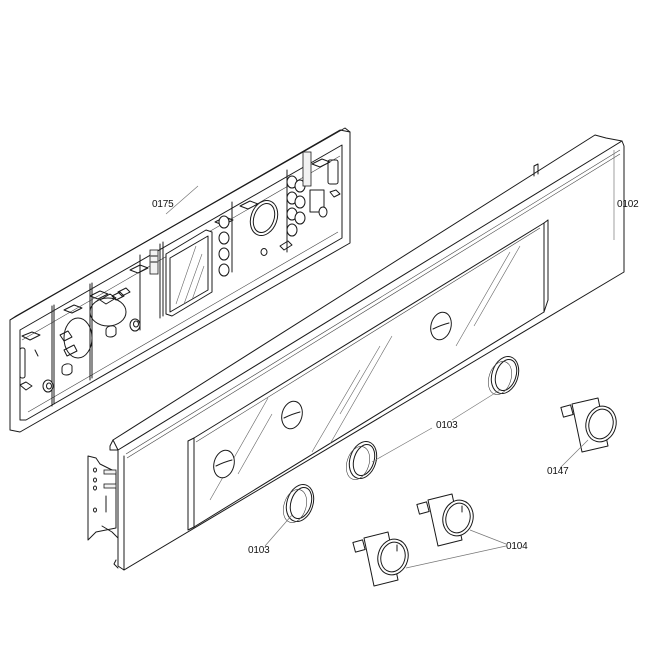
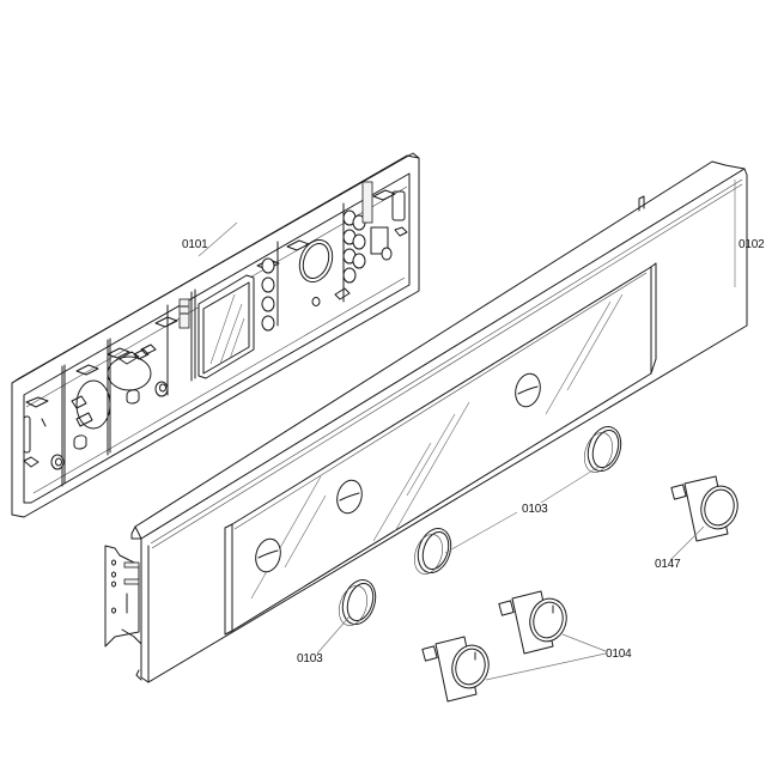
- 0175
+ 0101
  0102
  0103
  0103
  0104
  0147
